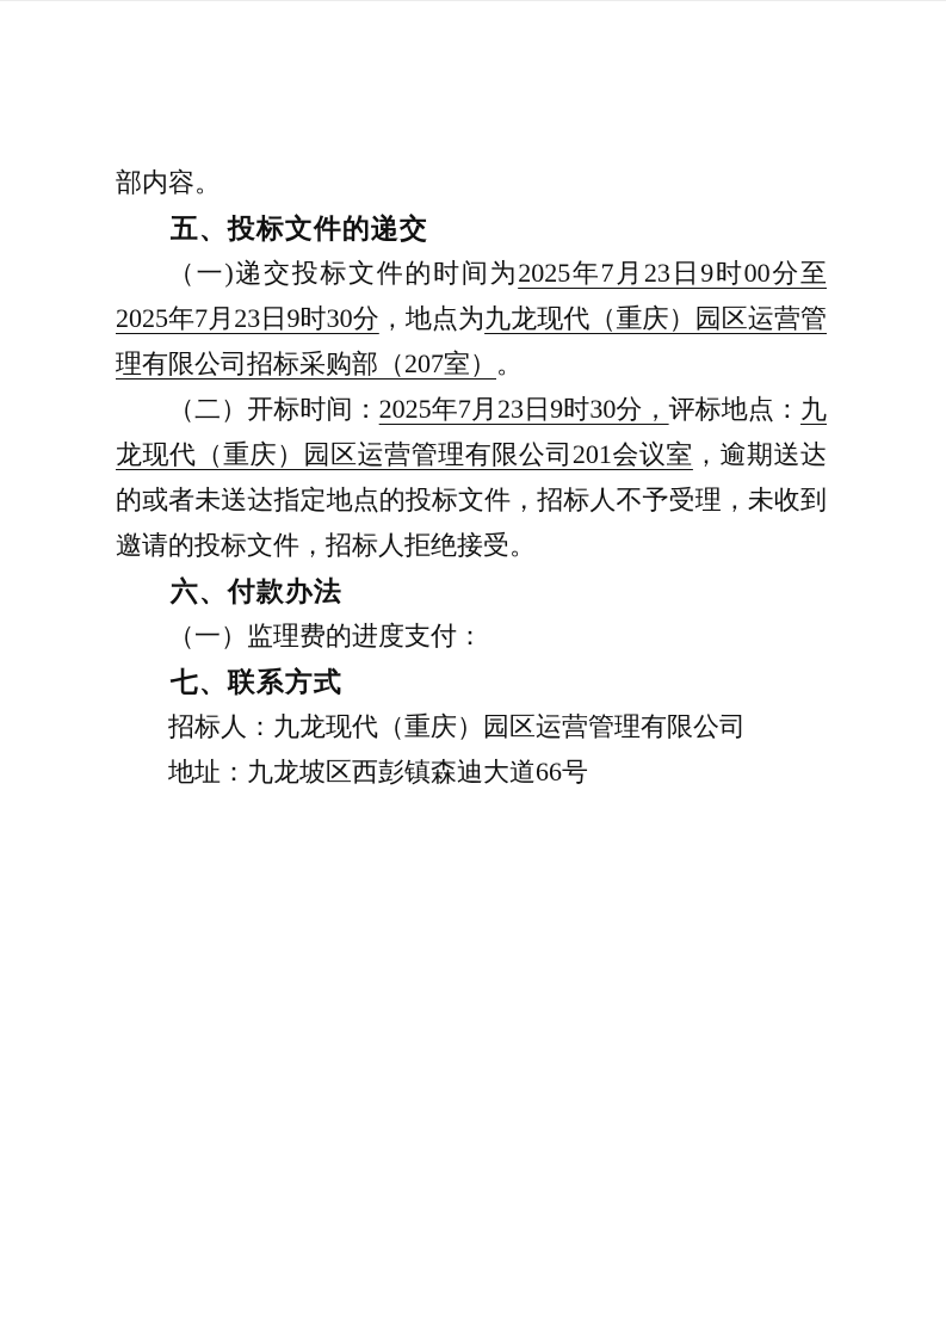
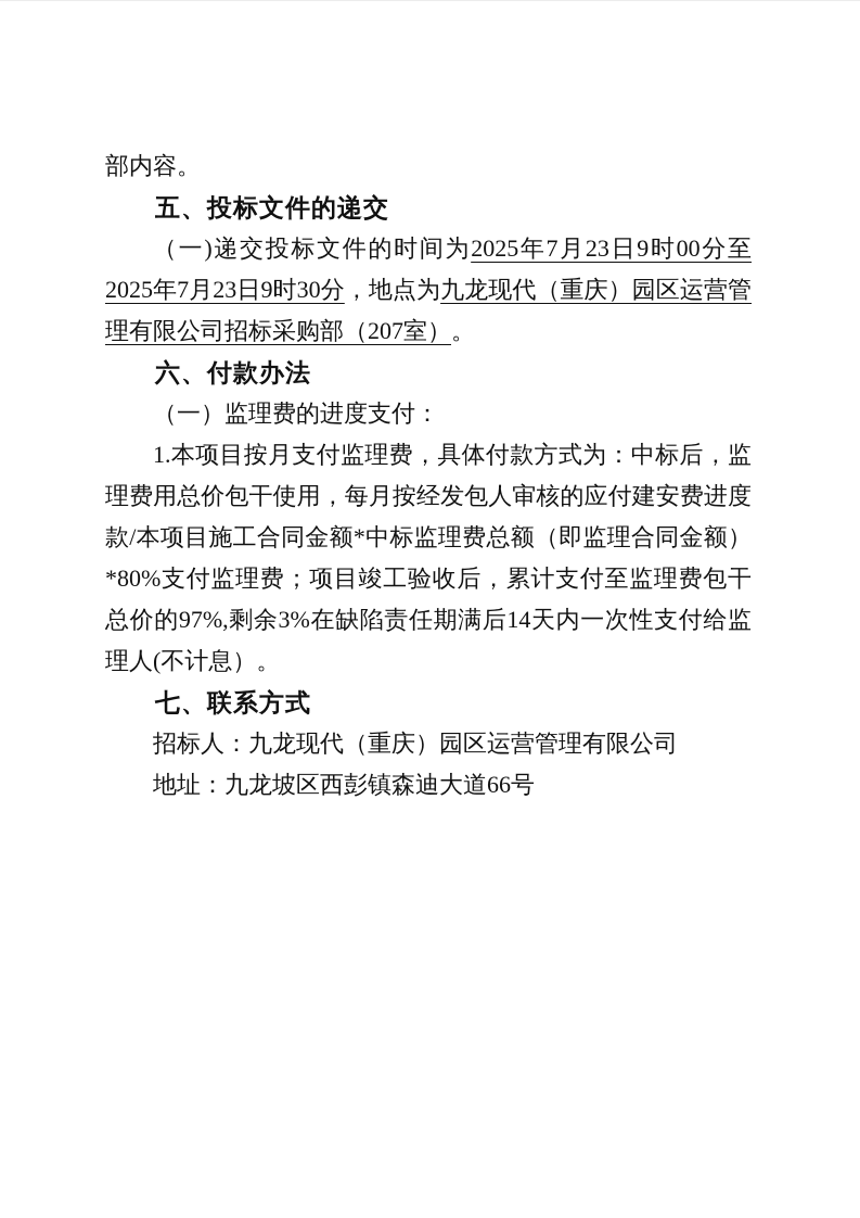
  部内容。
  五、投标文件的递交
  （一)递交投标文件的时间为2025年7月23日9时00分至2025年7月23日9时30分，地点为九龙现代（重庆）园区运营管理有限公司招标采购部（207室）。
- （二）开标时间：2025年7月23日9时30分，评标地点：九龙现代（重庆）园区运营管理有限公司201会议室，逾期送达的或者未送达指定地点的投标文件，招标人不予受理，未收到邀请的投标文件，招标人拒绝接受。
  六、付款办法
  （一）监理费的进度支付：
+ 1.本项目按月支付监理费，具体付款方式为：中标后，监理费用总价包干使用，每月按经发包人审核的应付建安费进度款/本项目施工合同金额*中标监理费总额（即监理合同金额）*80%支付监理费；项目竣工验收后，累计支付至监理费包干总价的97%,剩余3%在缺陷责任期满后14天内一次性支付给监理人(不计息）。
  七、联系方式
  招标人：九龙现代（重庆）园区运营管理有限公司
  地址：九龙坡区西彭镇森迪大道66号
